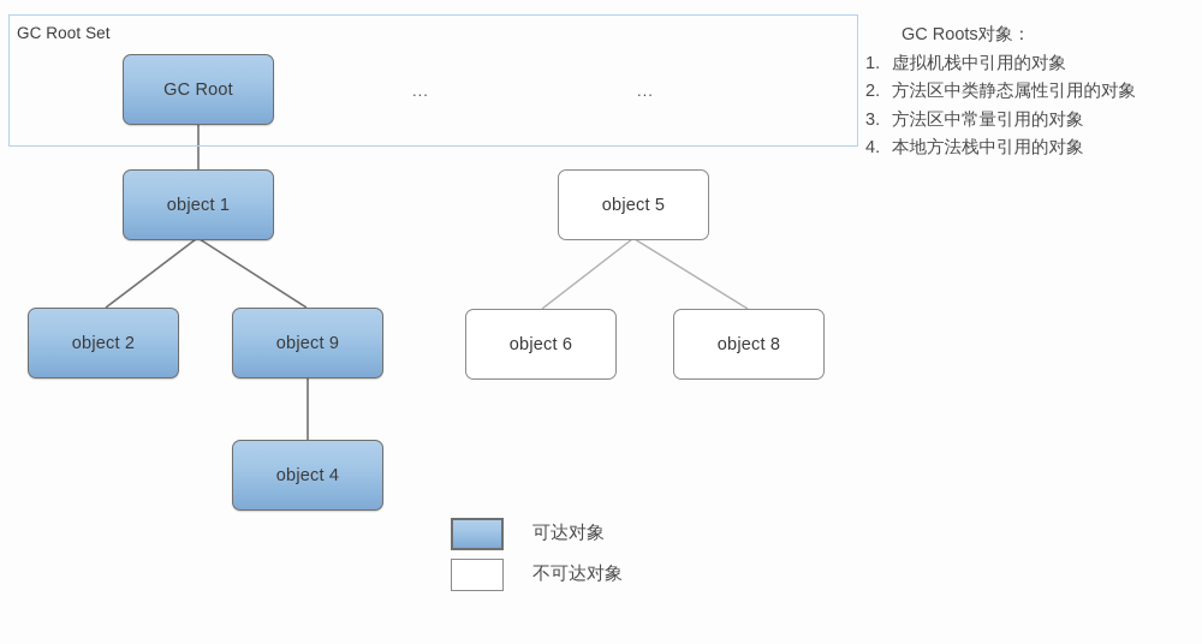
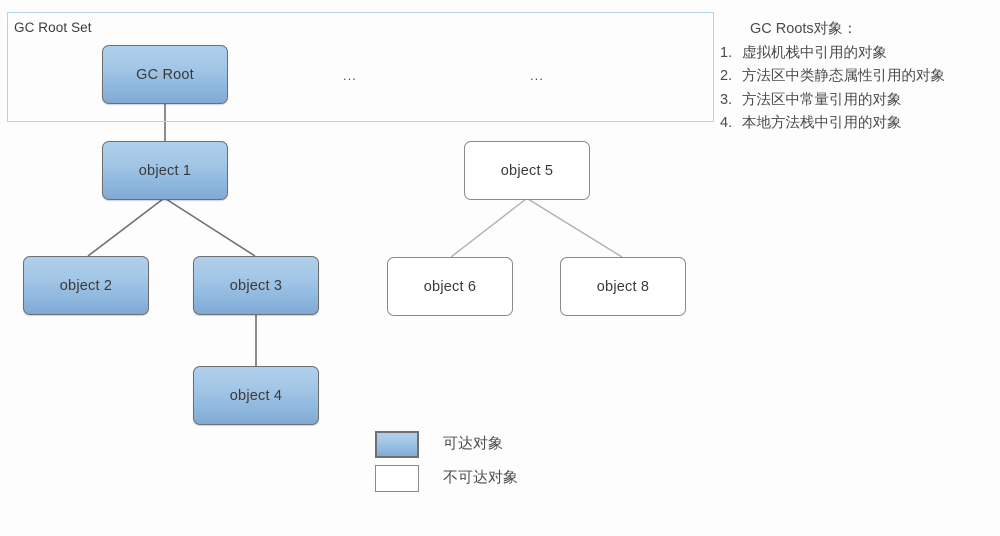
  GC Root Set
  ...
  ...
  GC Root
  object 1
  object 2
- object 9
+ object 3
  object 4
  object 5
  object 6
  object 8
  GC Roots对象：
  1. 虚拟机栈中引用的对象
  2. 方法区中类静态属性引用的对象
  3. 方法区中常量引用的对象
  4. 本地方法栈中引用的对象
  可达对象
  不可达对象
